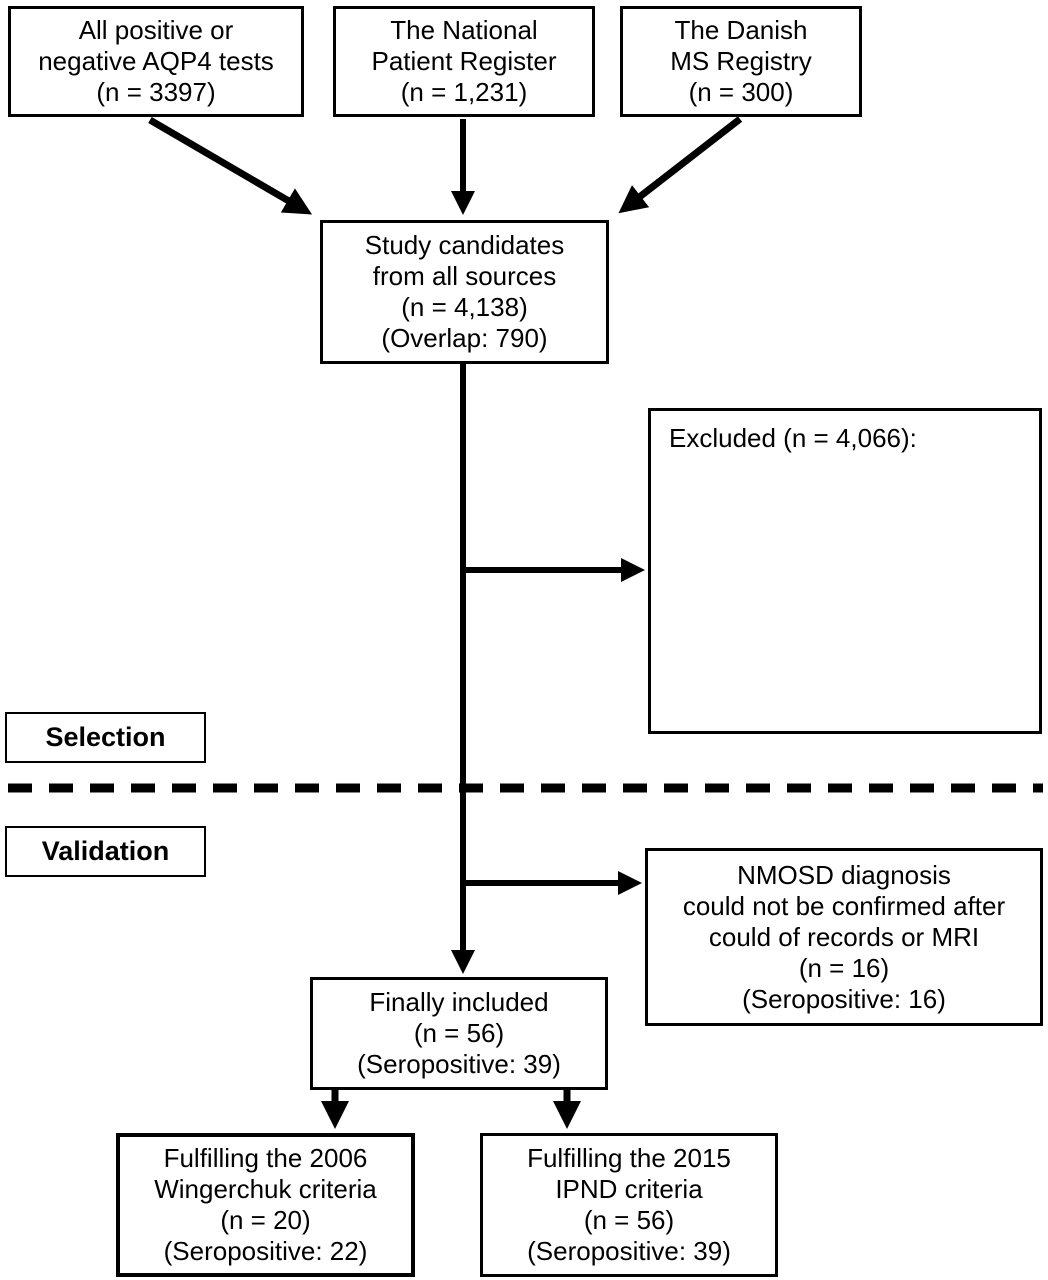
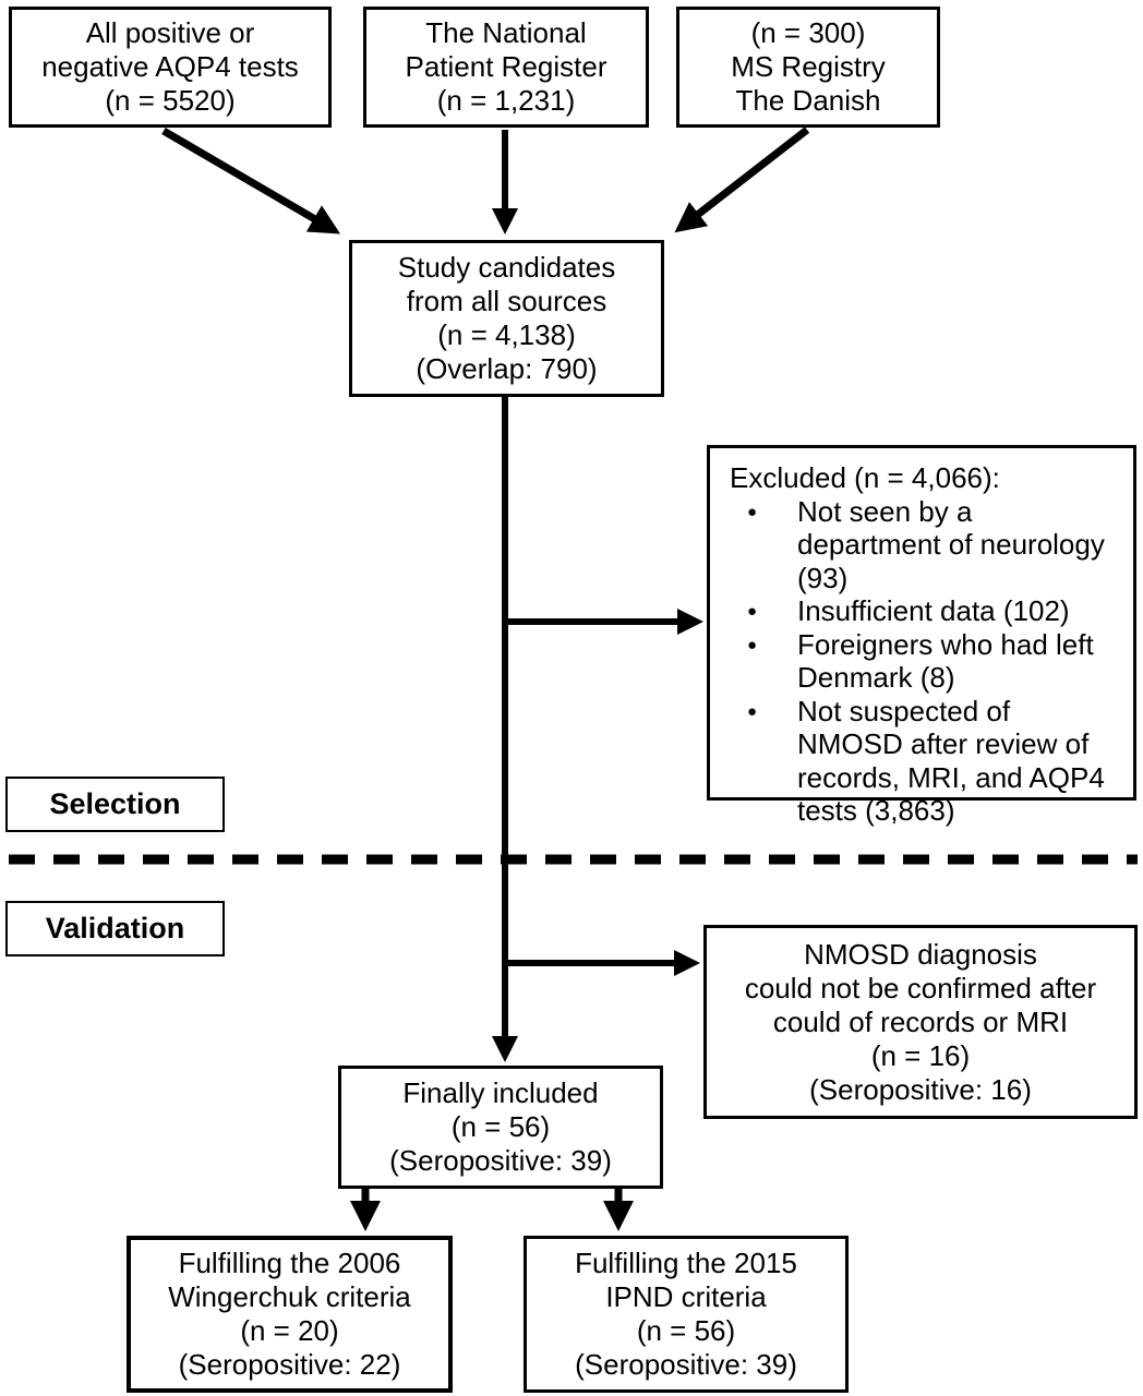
  All positive or
  negative AQP4 tests
- (n = 3397)
+ (n = 5520)
  The National
  Patient Register
  (n = 1,231)
- The Danish
+ (n = 300)
  MS Registry
- (n = 300)
+ The Danish
  Study candidates
  from all sources
  (n = 4,138)
  (Overlap: 790)
  Excluded (n = 4,066):
+ Not seen by a department of neurology (93)
+ Insufficient data (102)
+ Foreigners who had left Denmark (8)
+ Not suspected of NMOSD after review of records, MRI, and AQP4 tests (3,863)
  Selection
  Validation
  NMOSD diagnosis
  could not be confirmed after
  could of records or MRI
  (n = 16)
  (Seropositive: 16)
  Finally included
  (n = 56)
  (Seropositive: 39)
  Fulfilling the 2006
  Wingerchuk criteria
  (n = 20)
  (Seropositive: 22)
  Fulfilling the 2015
  IPND criteria
  (n = 56)
  (Seropositive: 39)
